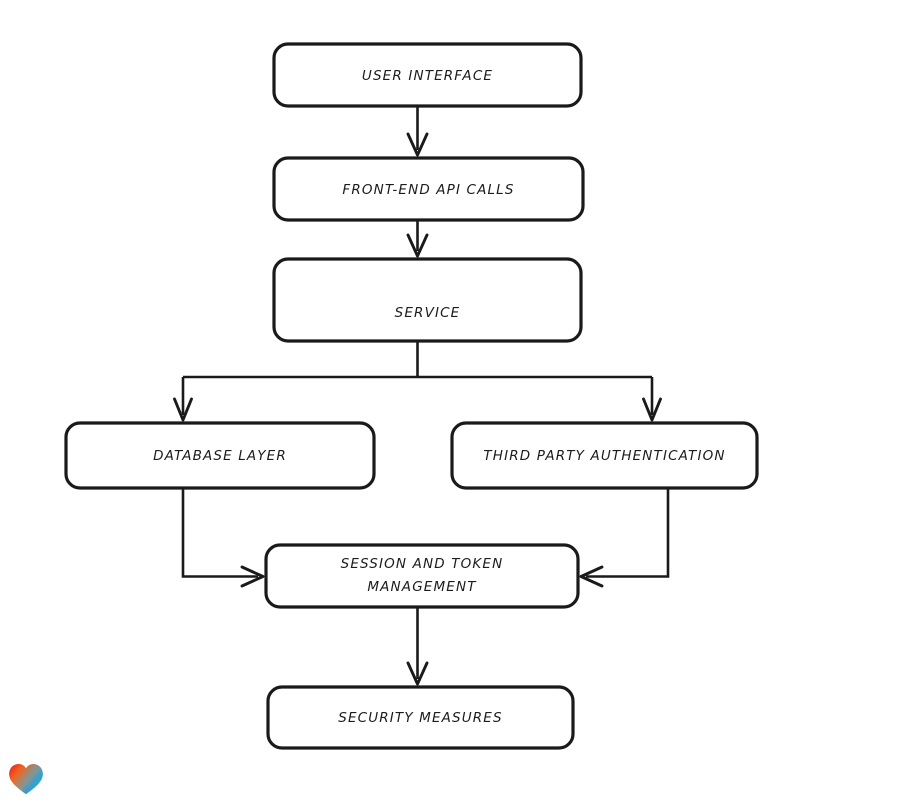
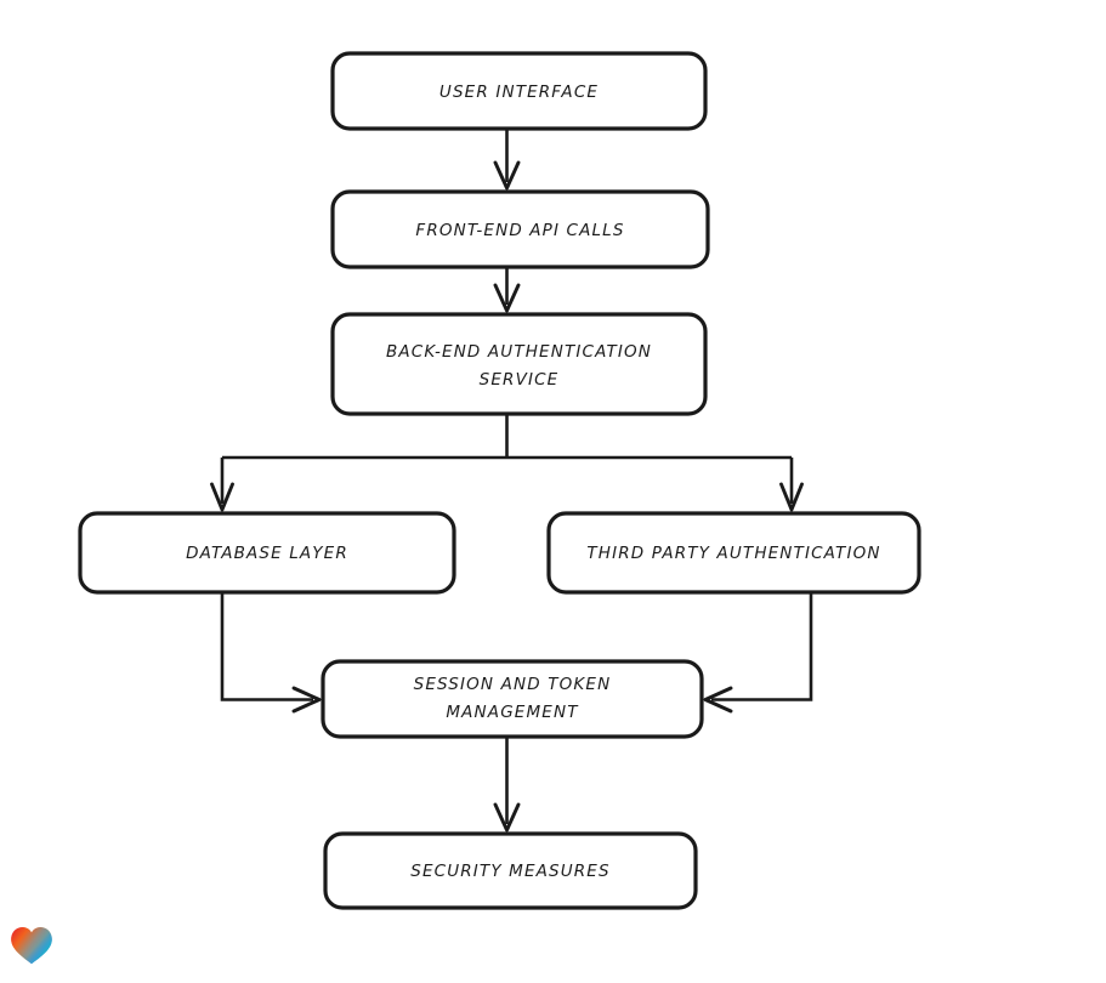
  USER INTERFACE
  FRONT-END API CALLS
+ BACK-END AUTHENTICATION
  SERVICE
  DATABASE LAYER
  THIRD PARTY AUTHENTICATION
  SESSION AND TOKEN
  MANAGEMENT
  SECURITY MEASURES
